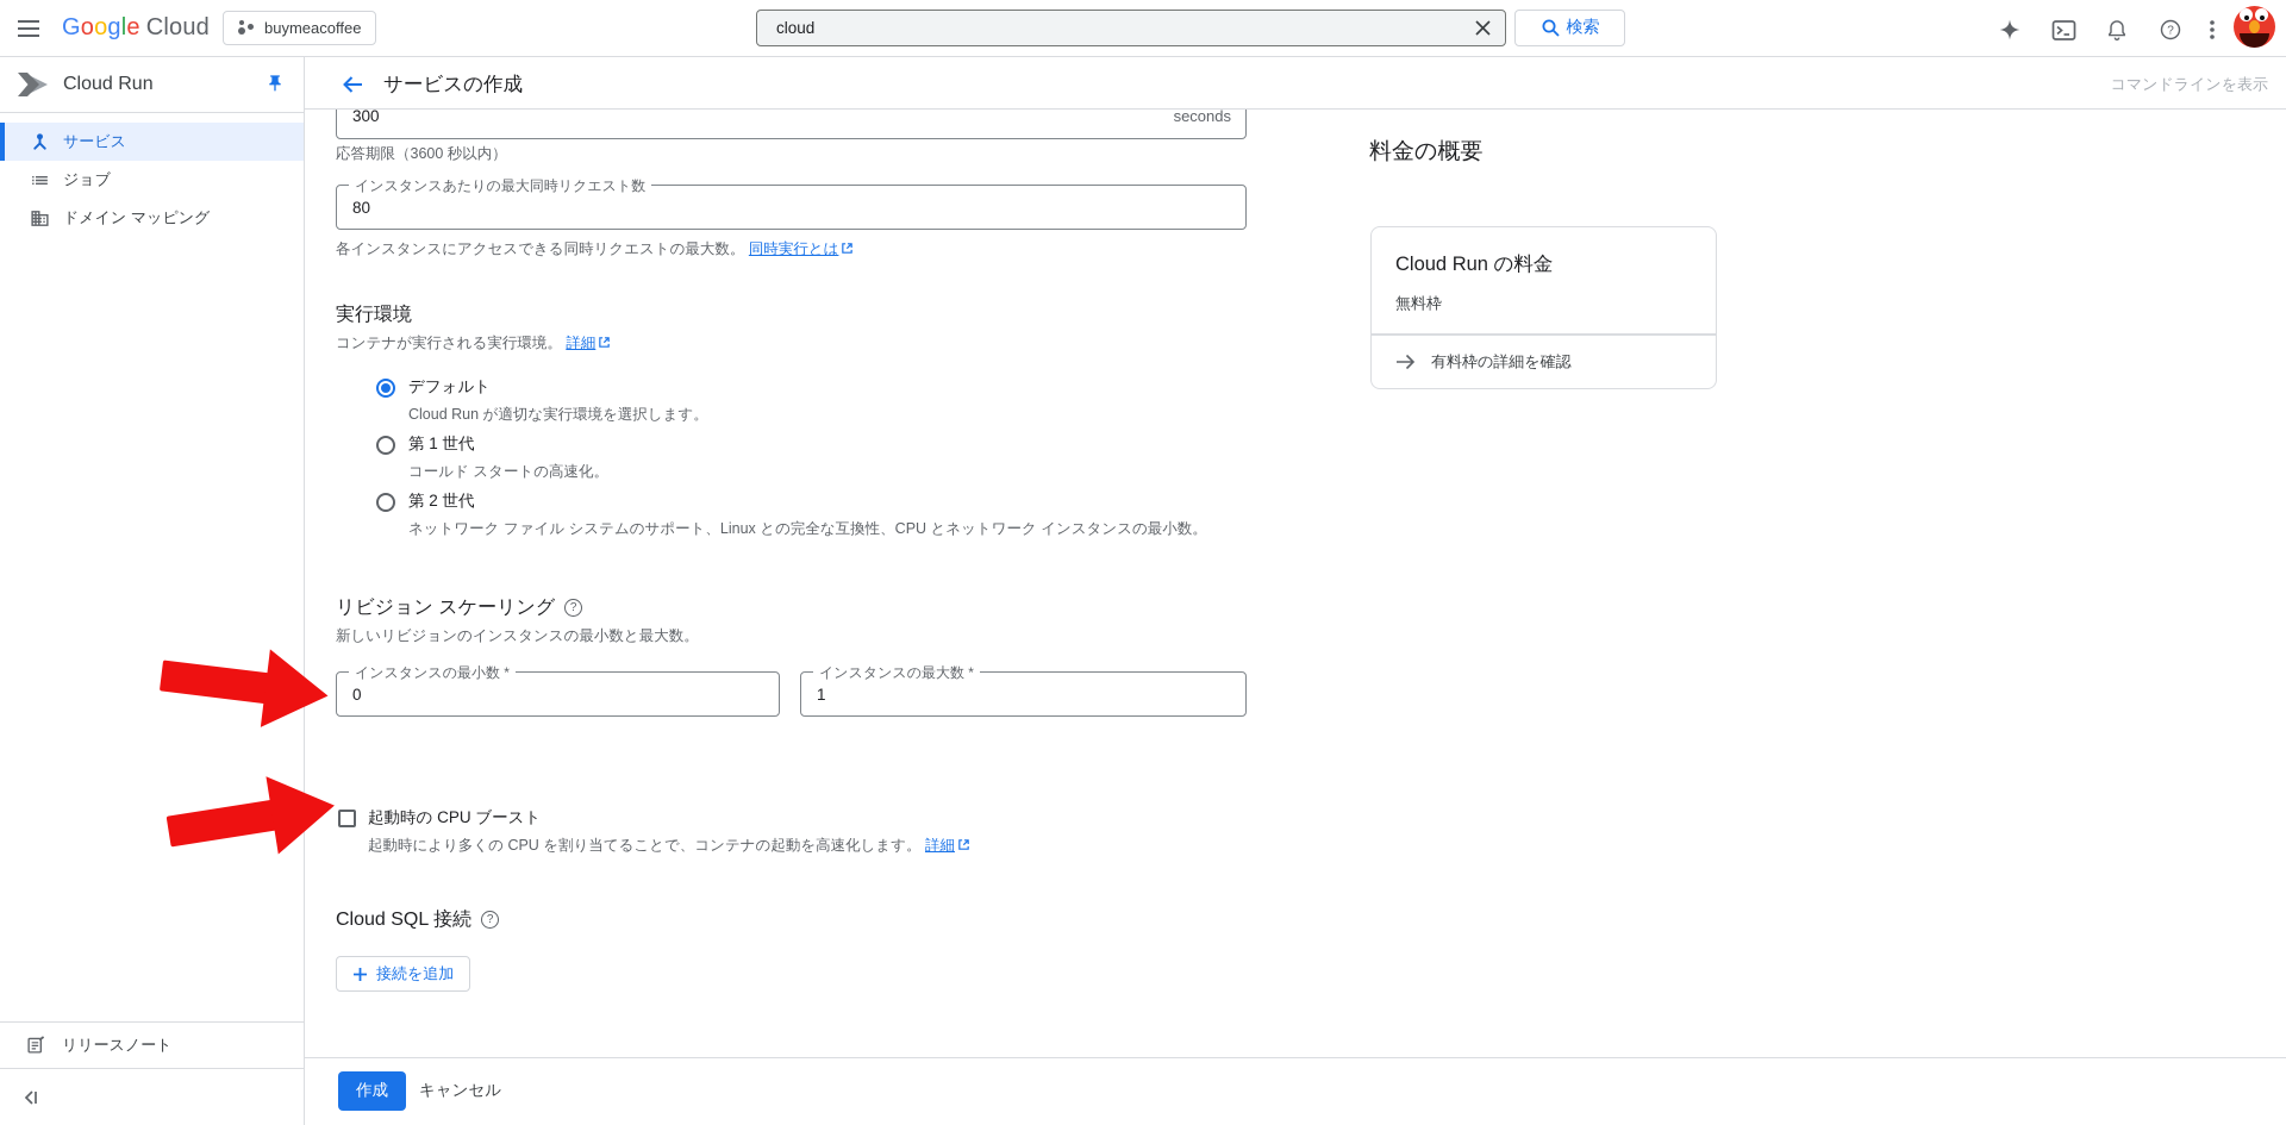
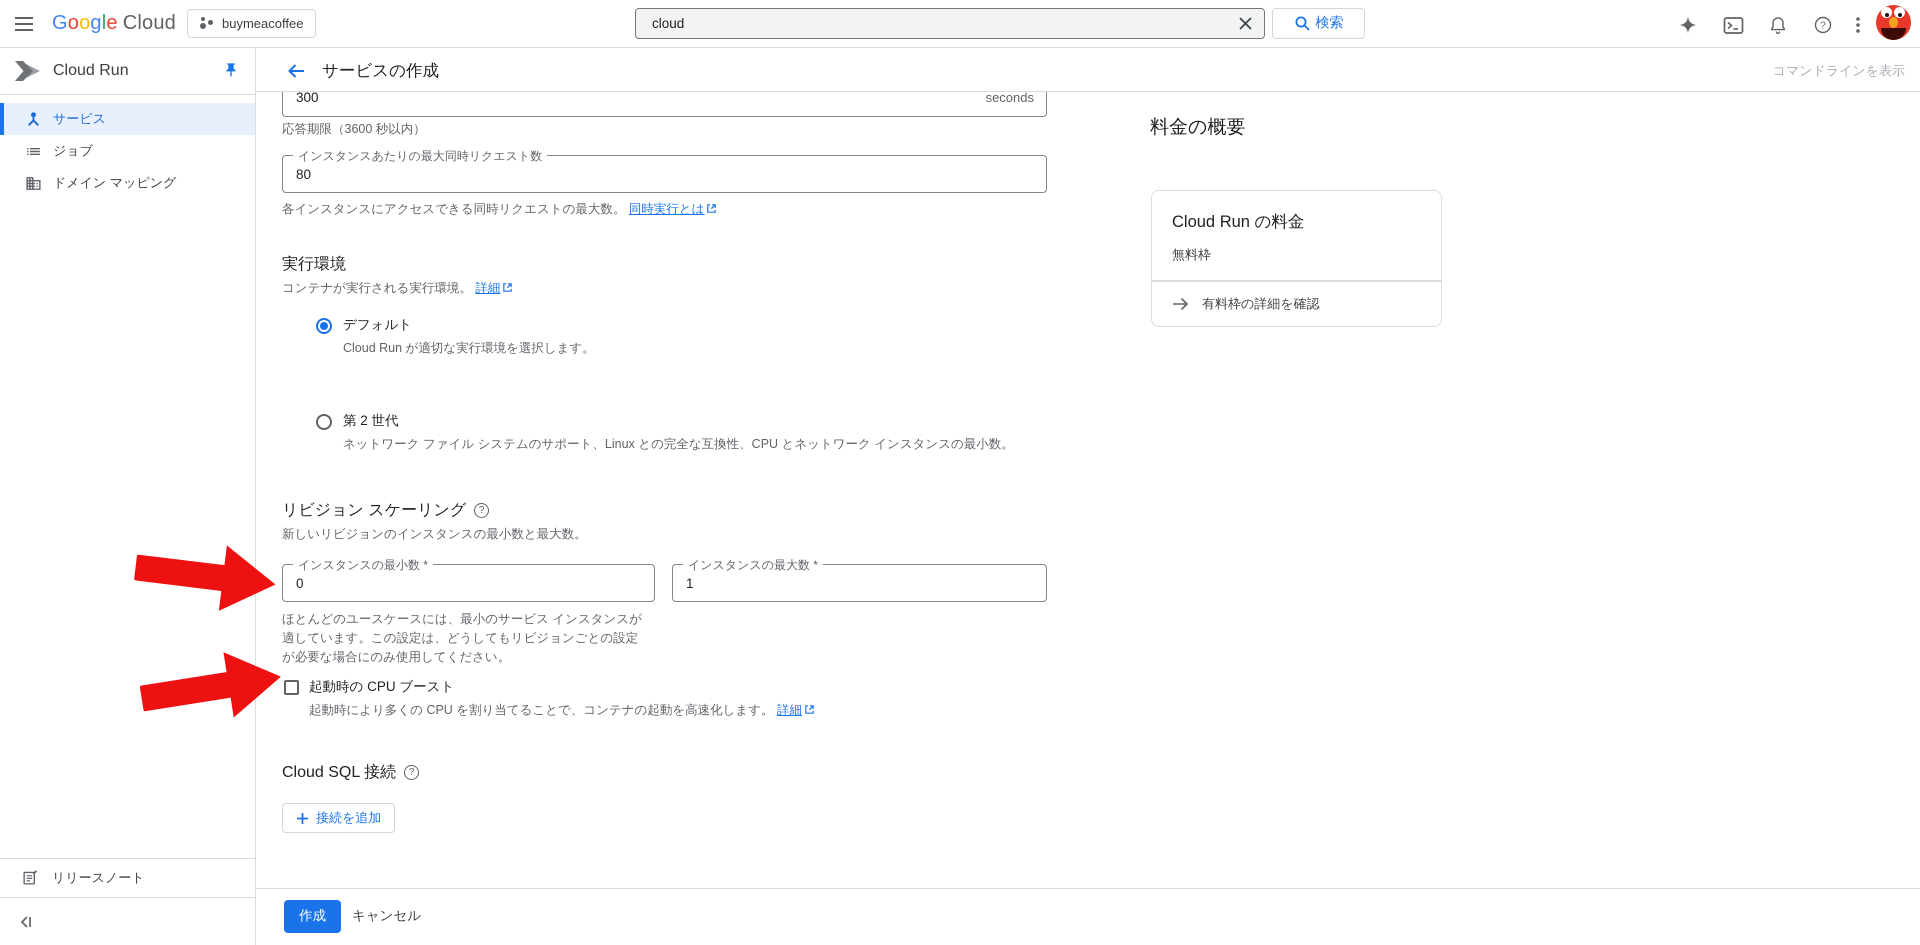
  Google Cloud
  buymeacoffee
  cloud
  検索
  ?
  Cloud Run
  サービス
  ジョブ
  ドメイン マッピング
  リリースノート
  サービスの作成
  コマンドラインを表示
  300
  seconds
  応答期限（3600 秒以内）
  インスタンスあたりの最大同時リクエスト数
  80
  各インスタンスにアクセスできる同時リクエストの最大数。 同時実行とは
  実行環境
  コンテナが実行される実行環境。 詳細
  デフォルト
  Cloud Run が適切な実行環境を選択します。
- 第 1 世代
- コールド スタートの高速化。
  第 2 世代
  ネットワーク ファイル システムのサポート、Linux との完全な互換性、CPU とネットワーク インスタンスの最小数。
  リビジョン スケーリング
  新しいリビジョンのインスタンスの最小数と最大数。
  インスタンスの最小数 *
  0
  インスタンスの最大数 *
  1
+ ほとんどのユースケースには、最小のサービス インスタンスが
+ 適しています。この設定は、どうしてもリビジョンごとの設定
+ が必要な場合にのみ使用してください。
  起動時の CPU ブースト
  起動時により多くの CPU を割り当てることで、コンテナの起動を高速化します。 詳細
  Cloud SQL 接続
  接続を追加
  料金の概要
  Cloud Run の料金
  無料枠
  有料枠の詳細を確認
  作成
  キャンセル
